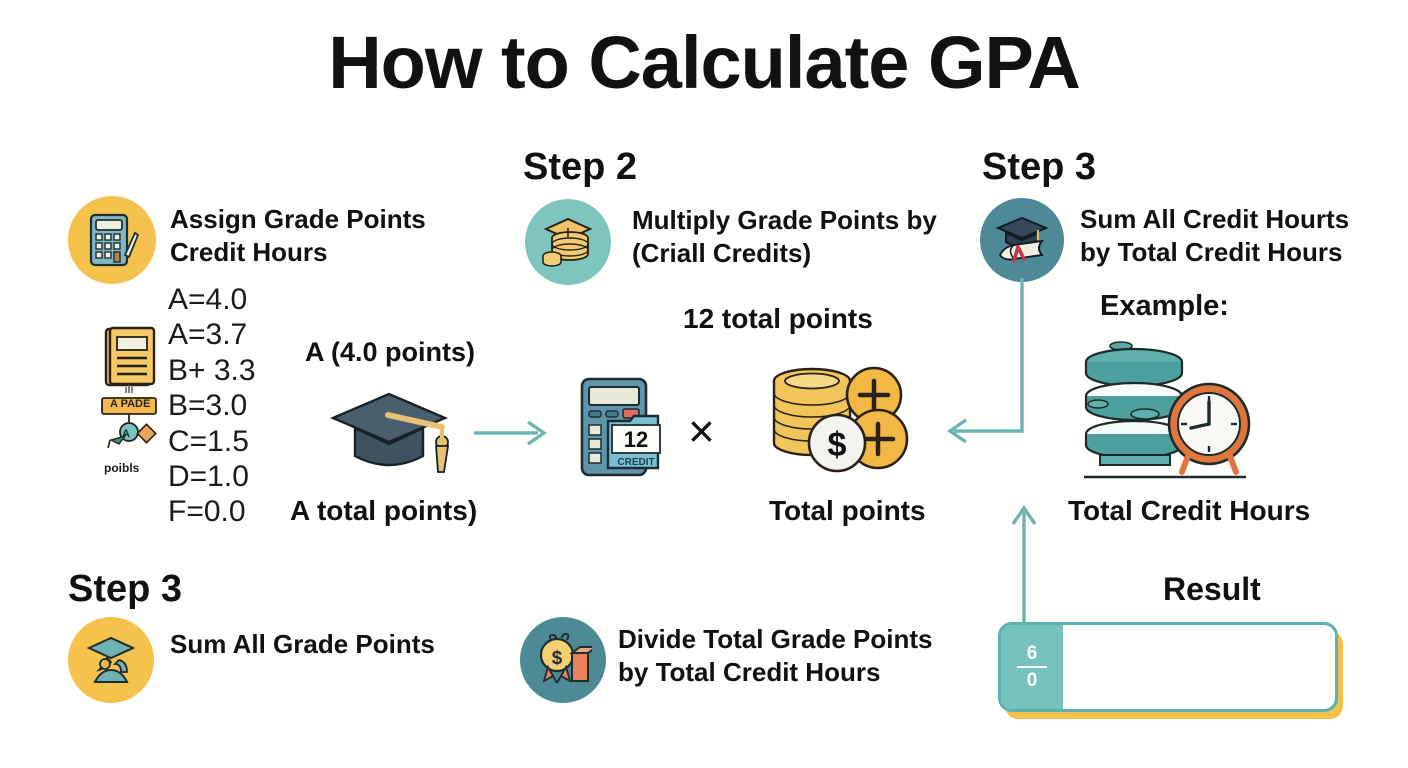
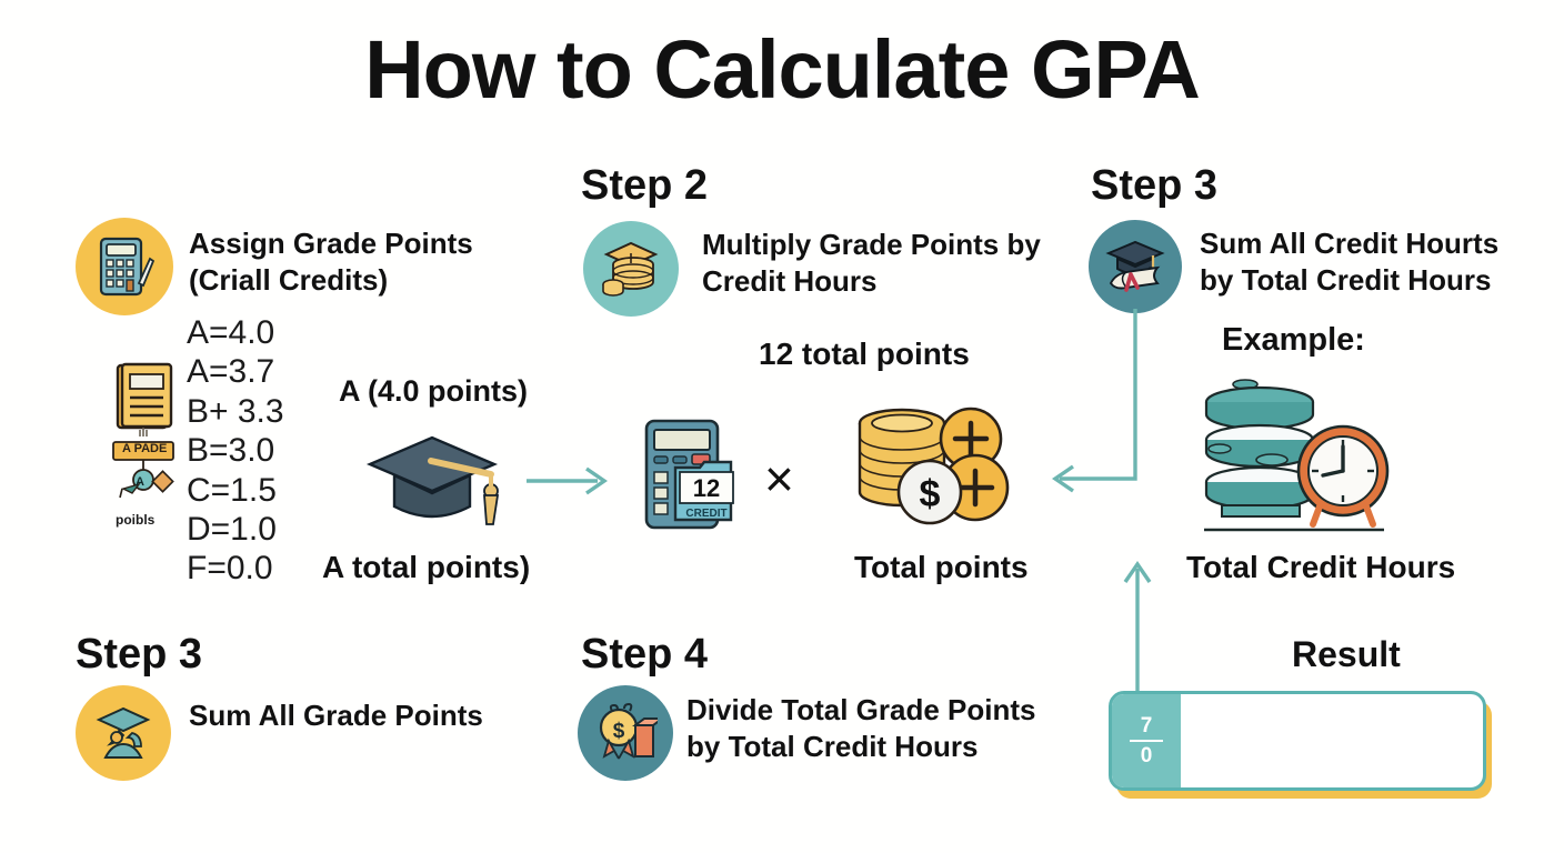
  How to Calculate GPA
  Assign Grade Points
- Credit Hours
+ (Criall Credits)
  A PADE
  A
  poibls
  A=4.0
  A=3.7
  B+ 3.3
  B=3.0
  C=1.5
  D=1.0
  F=0.0
  A (4.0 points)
  A total points)
  Step 2
  Multiply Grade Points by
- (Criall Credits)
+ Credit Hours
  12 total points
  12
  CREDIT
  ×
  $
  Total points
  Step 3
  Sum All Credit Hourts
  by Total Credit Hours
  Example:
  Total Credit Hours
  Step 3
  Sum All Grade Points
+ Step 4
  $
  Divide Total Grade Points
  by Total Credit Hours
  Result
- 6
+ 7
  0
